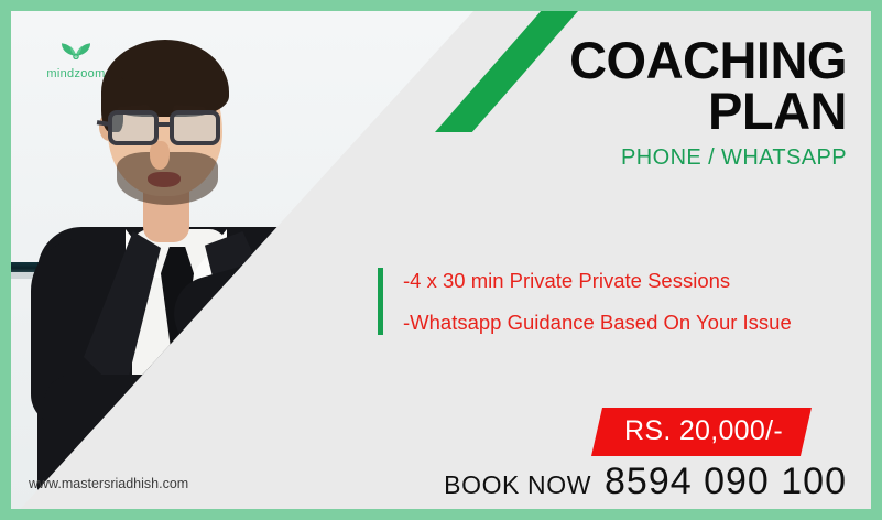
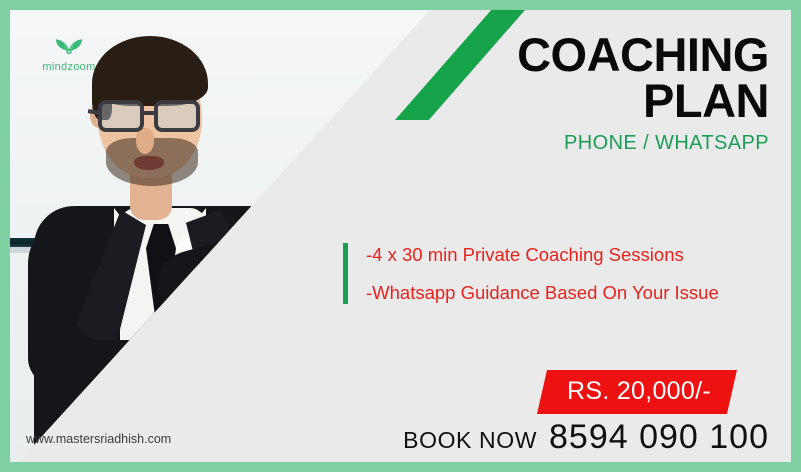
  mindzoom
  COACHING
  PLAN
  PHONE / WHATSAPP
- -4 x 30 min Private Private Sessions
+ -4 x 30 min Private Coaching Sessions
  -Whatsapp Guidance Based On Your Issue
  RS. 20,000/-
  BOOK NOW
  8594 090 100
  www.mastersriadhish.com
